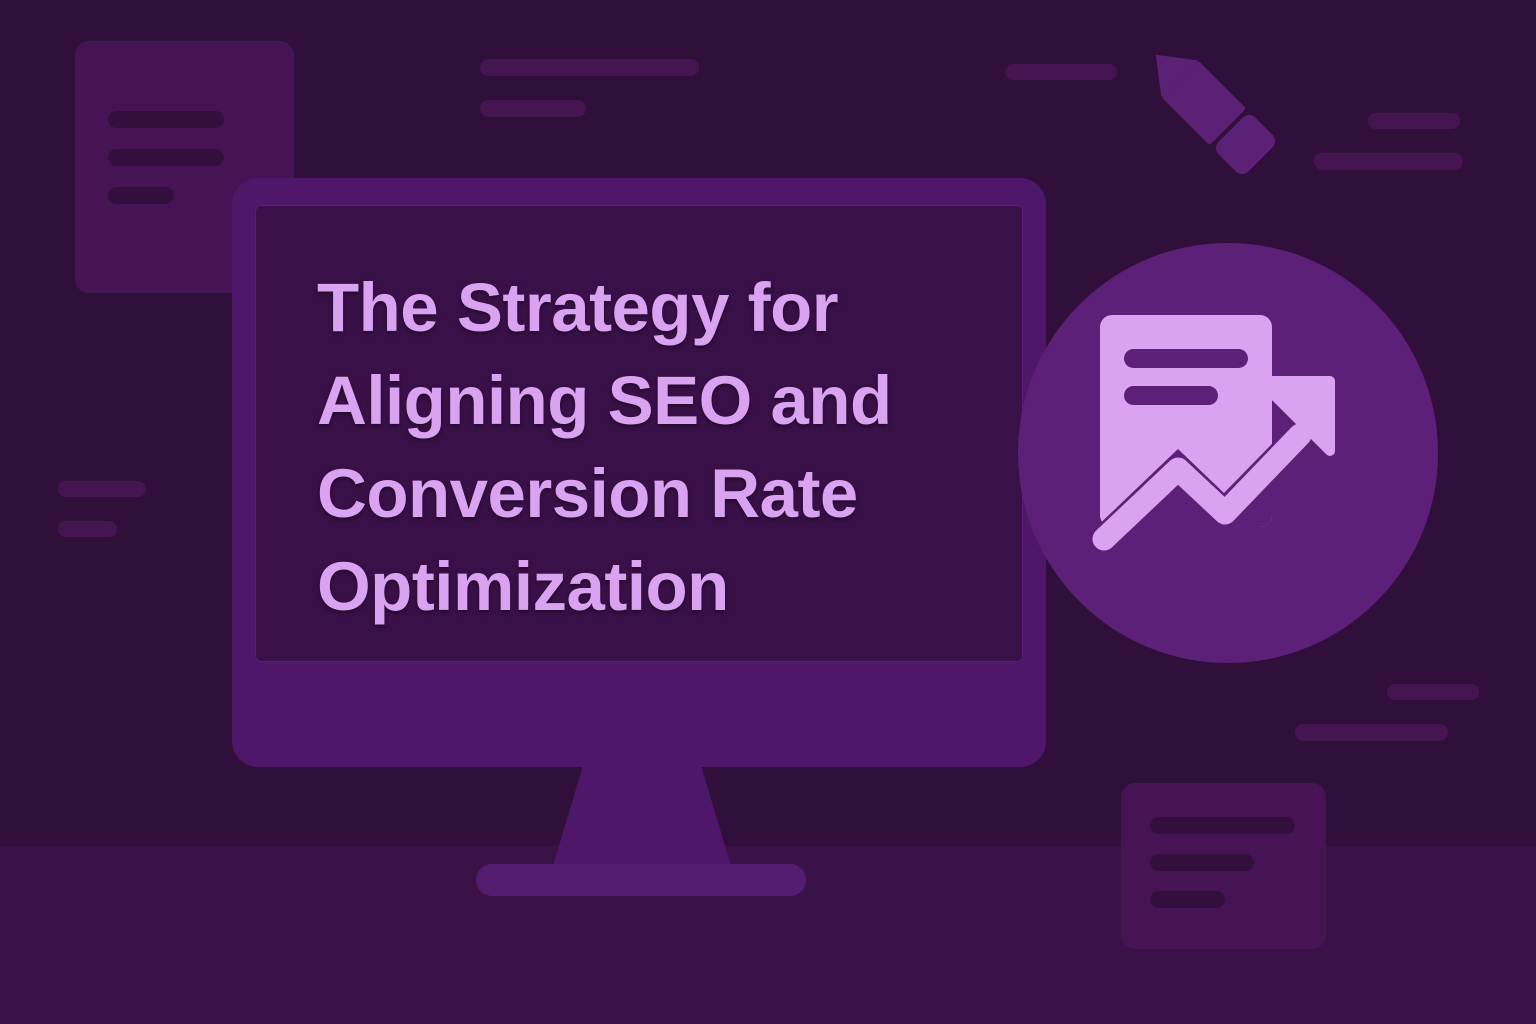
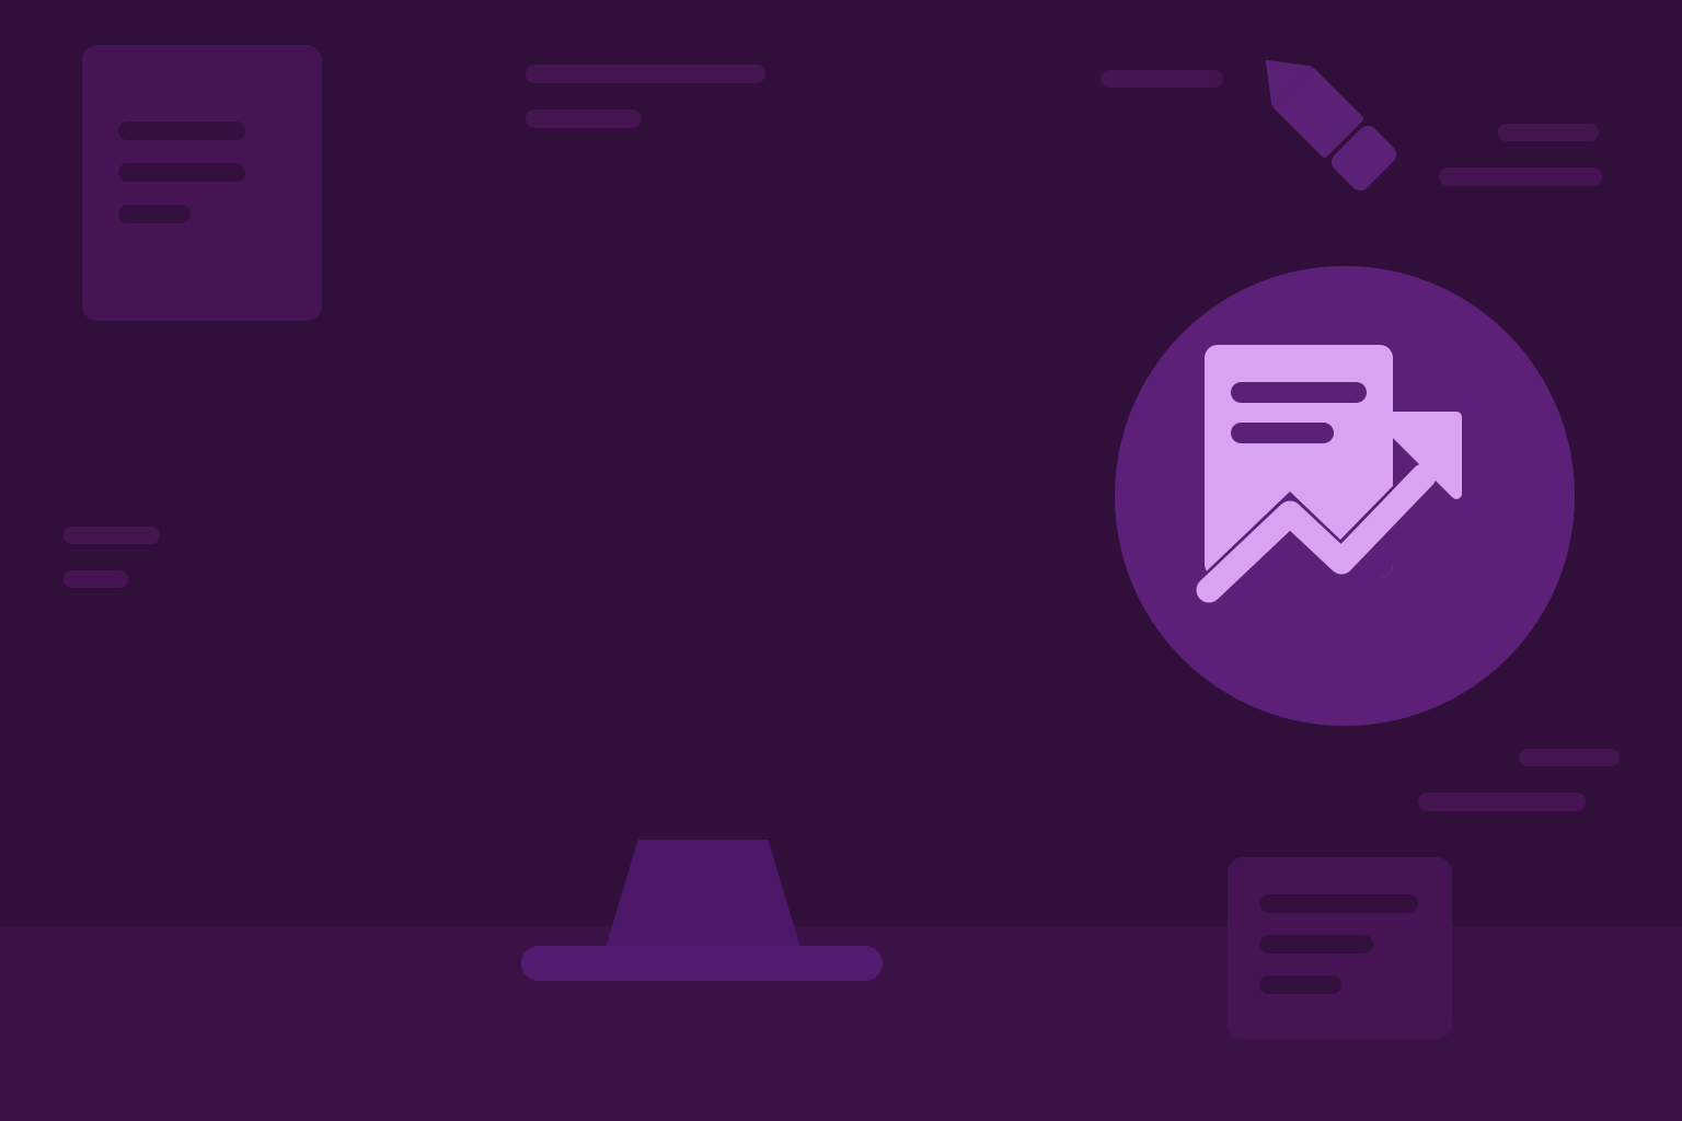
- The Strategy for
- Aligning SEO and
- Conversion Rate
- Optimization
